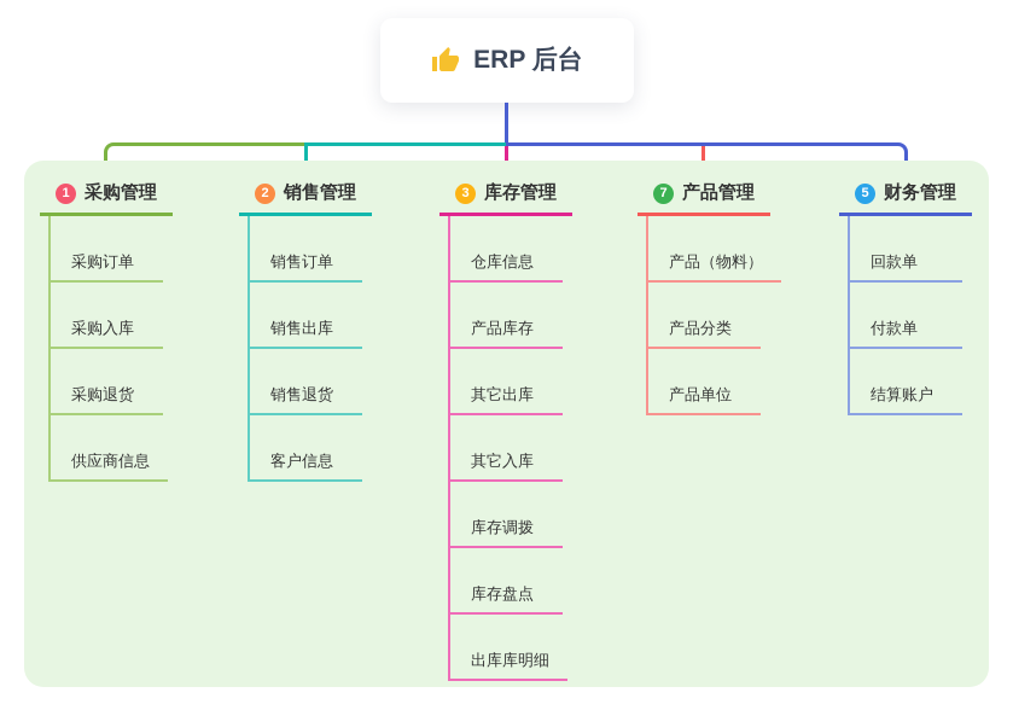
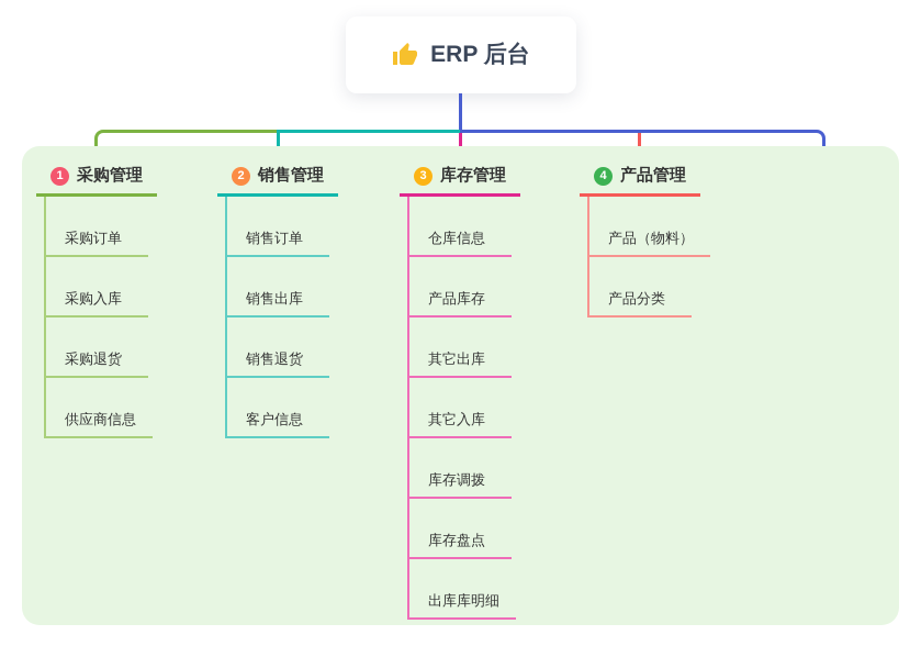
  ERP 后台
  1
  采购管理
  采购订单
  采购入库
  采购退货
  供应商信息
  2
  销售管理
  销售订单
  销售出库
  销售退货
  客户信息
  3
  库存管理
  仓库信息
  产品库存
  其它出库
  其它入库
  库存调拨
  库存盘点
  出库库明细
- 7
+ 4
  产品管理
  产品（物料）
  产品分类
- 产品单位
- 5
- 财务管理
- 回款单
- 付款单
- 结算账户
